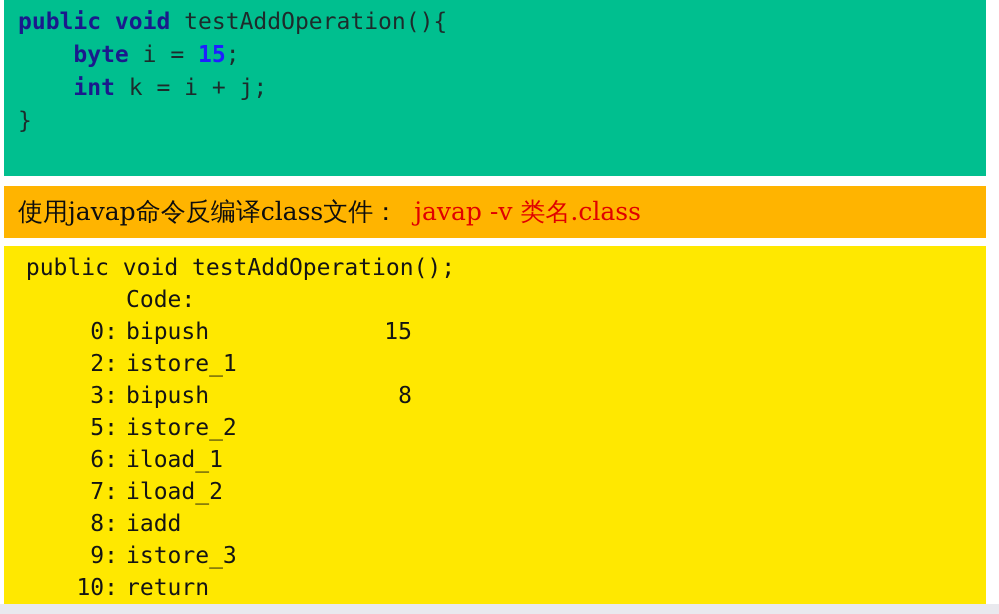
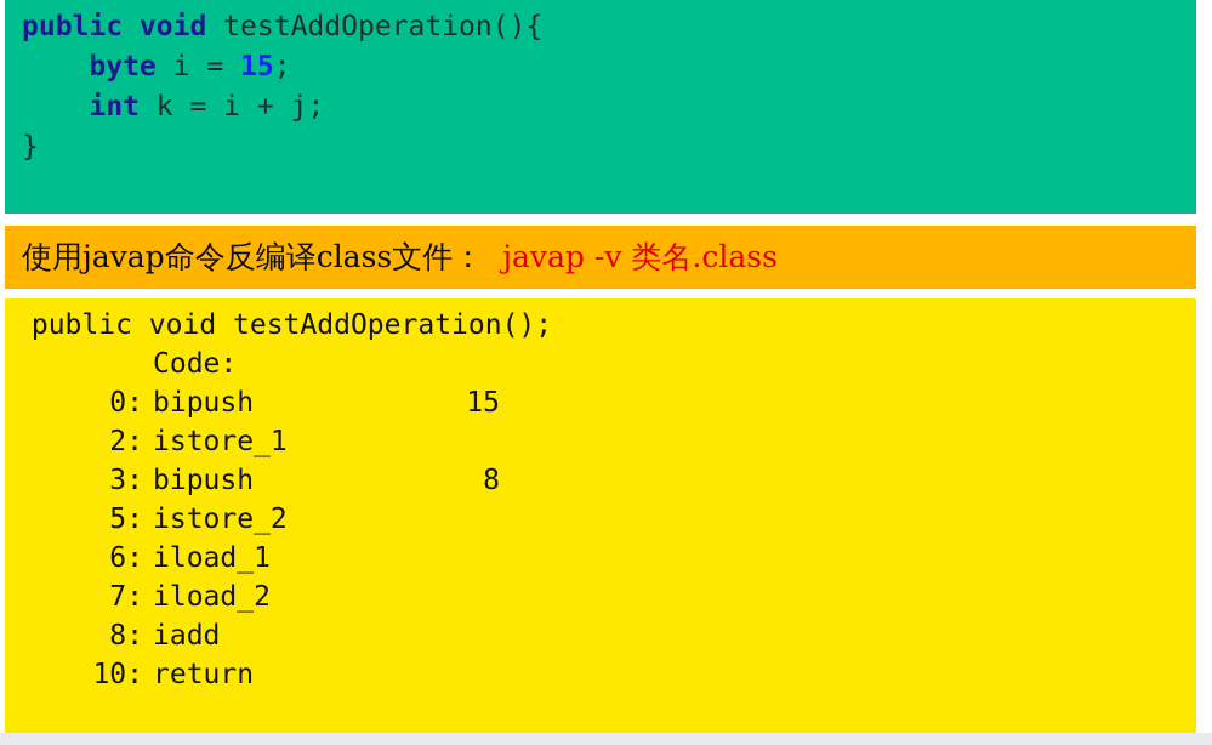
  public void testAddOperation(){
  byte i = 15;
  int k = i + j;
  }
  使用javap命令反编译class文件：
  javap -v 类名.class
  public void testAddOperation();
  Code:
  0: bipush 15
  2: istore_1
  3: bipush 8
  5: istore_2
  6: iload_1
  7: iload_2
  8: iadd
- 9: istore_3
  10: return
